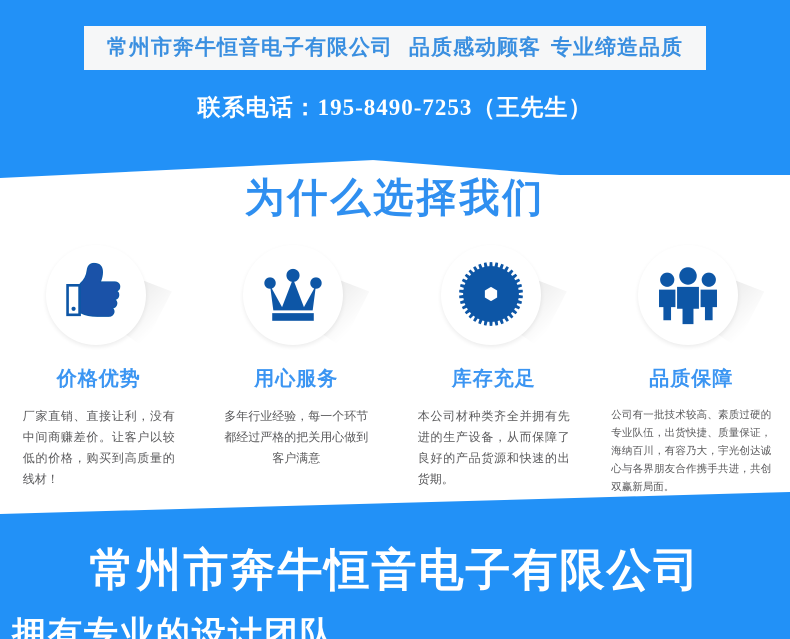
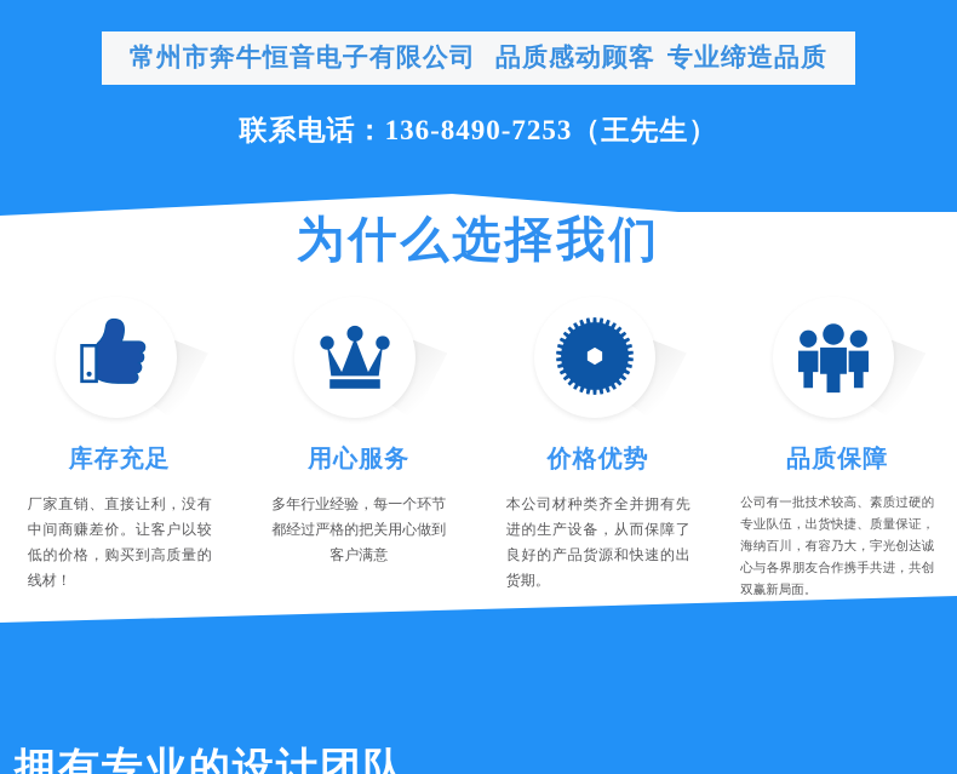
  常州市奔牛恒音电子有限公司 品质感动顾客 专业缔造品质
- 联系电话：195-8490-7253（王先生）
+ 联系电话：136-8490-7253（王先生）
  为什么选择我们
- 价格优势
+ 库存充足
  厂家直销、直接让利，没有中间商赚差价。让客户以较低的价格，购买到高质量的线材！
  用心服务
  多年行业经验，每一个环节都经过严格的把关用心做到客户满意
- 库存充足
+ 价格优势
  本公司材种类齐全并拥有先进的生产设备，从而保障了良好的产品货源和快速的出货期。
  品质保障
  公司有一批技术较高、素质过硬的专业队伍，出货快捷、质量保证，海纳百川，有容乃大，宇光创达诚心与各界朋友合作携手共进，共创双赢新局面。
- 常州市奔牛恒音电子有限公司
  拥有专业的设计团队
